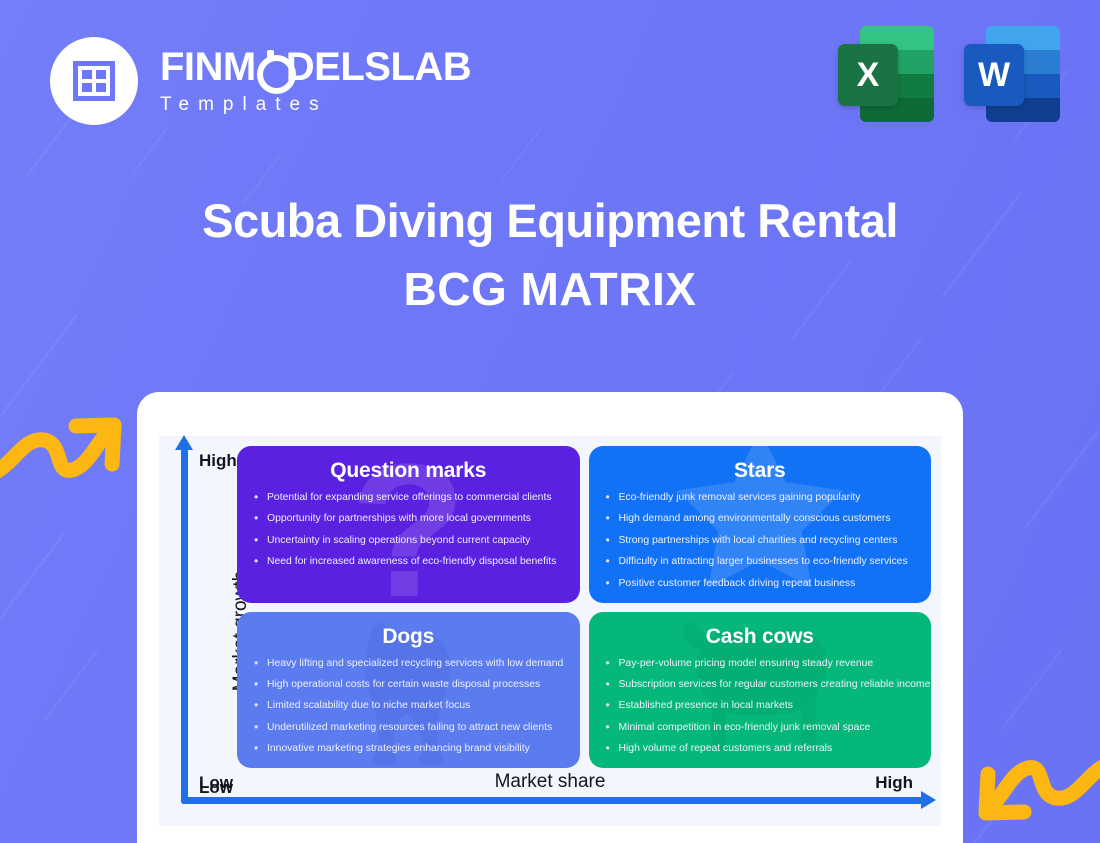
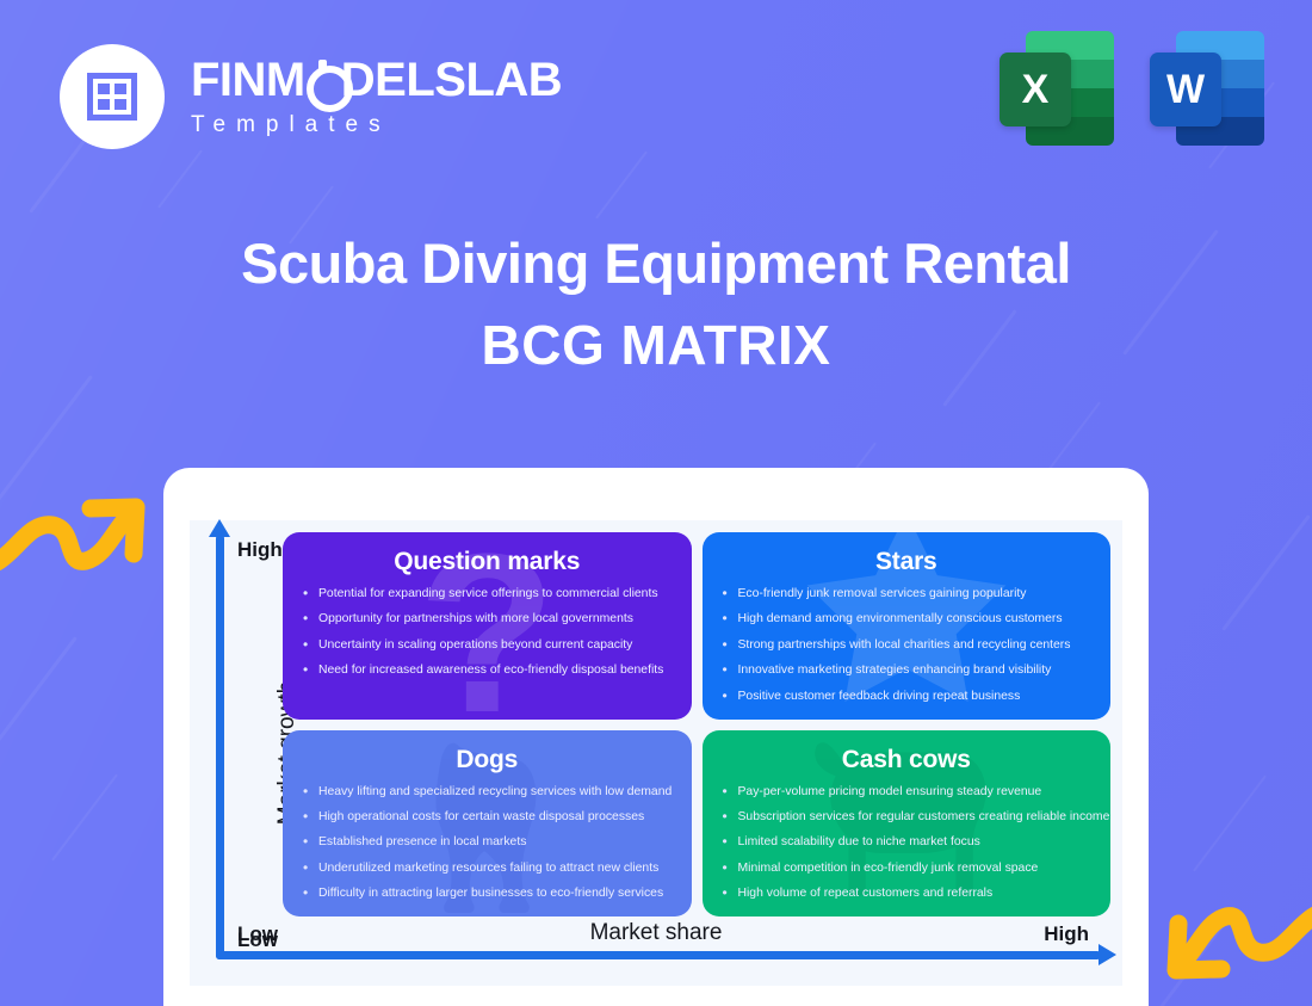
  FINM DELSLAB
  Templates
  X
  W
  Scuba Diving Equipment Rental
  BCG MATRIX
  High
  Low
  Low
  High
  Market share
  ?
  Question marks
  Potential for expanding service offerings to commercial clients
  Opportunity for partnerships with more local governments
  Uncertainty in scaling operations beyond current capacity
  Need for increased awareness of eco-friendly disposal benefits
  Stars
  Eco-friendly junk removal services gaining popularity
  High demand among environmentally conscious customers
  Strong partnerships with local charities and recycling centers
- Difficulty in attracting larger businesses to eco-friendly services
+ Innovative marketing strategies enhancing brand visibility
  Positive customer feedback driving repeat business
  Dogs
  Heavy lifting and specialized recycling services with low demand
  High operational costs for certain waste disposal processes
- Limited scalability due to niche market focus
+ Established presence in local markets
  Underutilized marketing resources failing to attract new clients
- Innovative marketing strategies enhancing brand visibility
+ Difficulty in attracting larger businesses to eco-friendly services
  Cash cows
  Pay-per-volume pricing model ensuring steady revenue
  Subscription services for regular customers creating reliable income
- Established presence in local markets
+ Limited scalability due to niche market focus
  Minimal competition in eco-friendly junk removal space
  High volume of repeat customers and referrals
